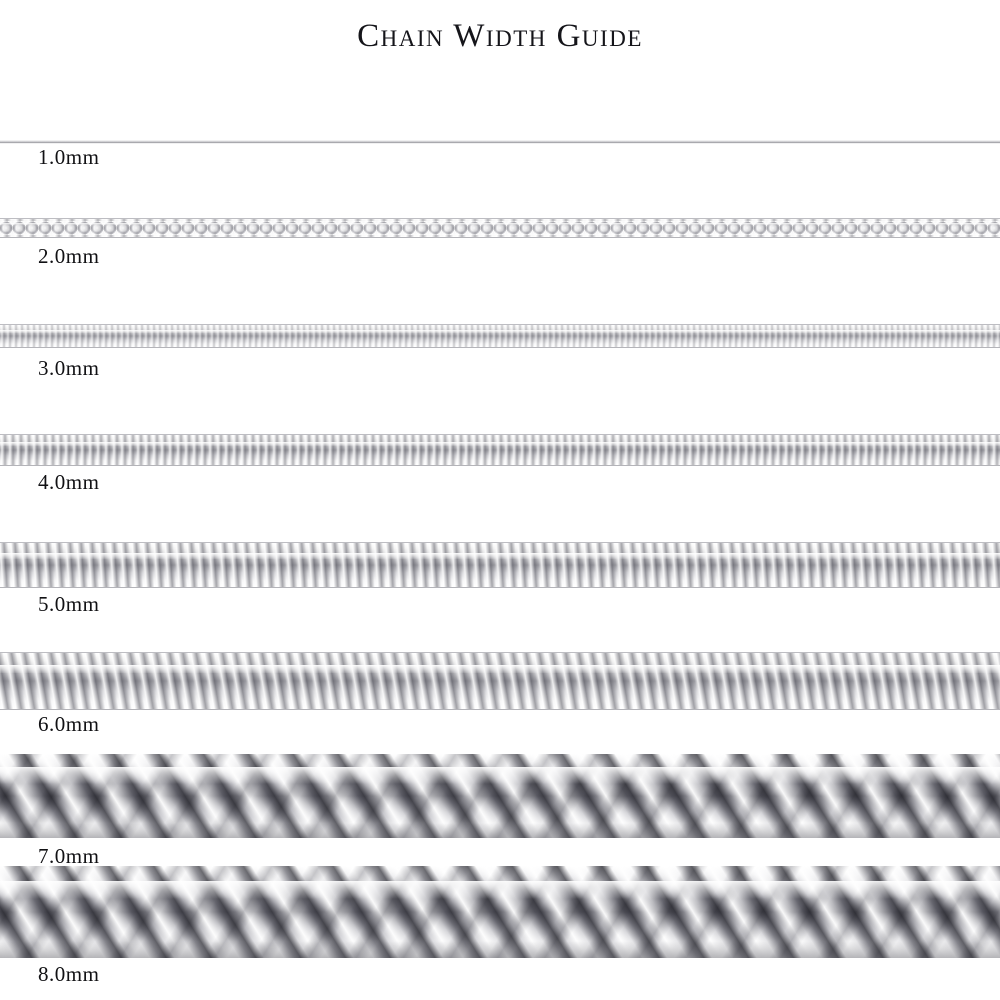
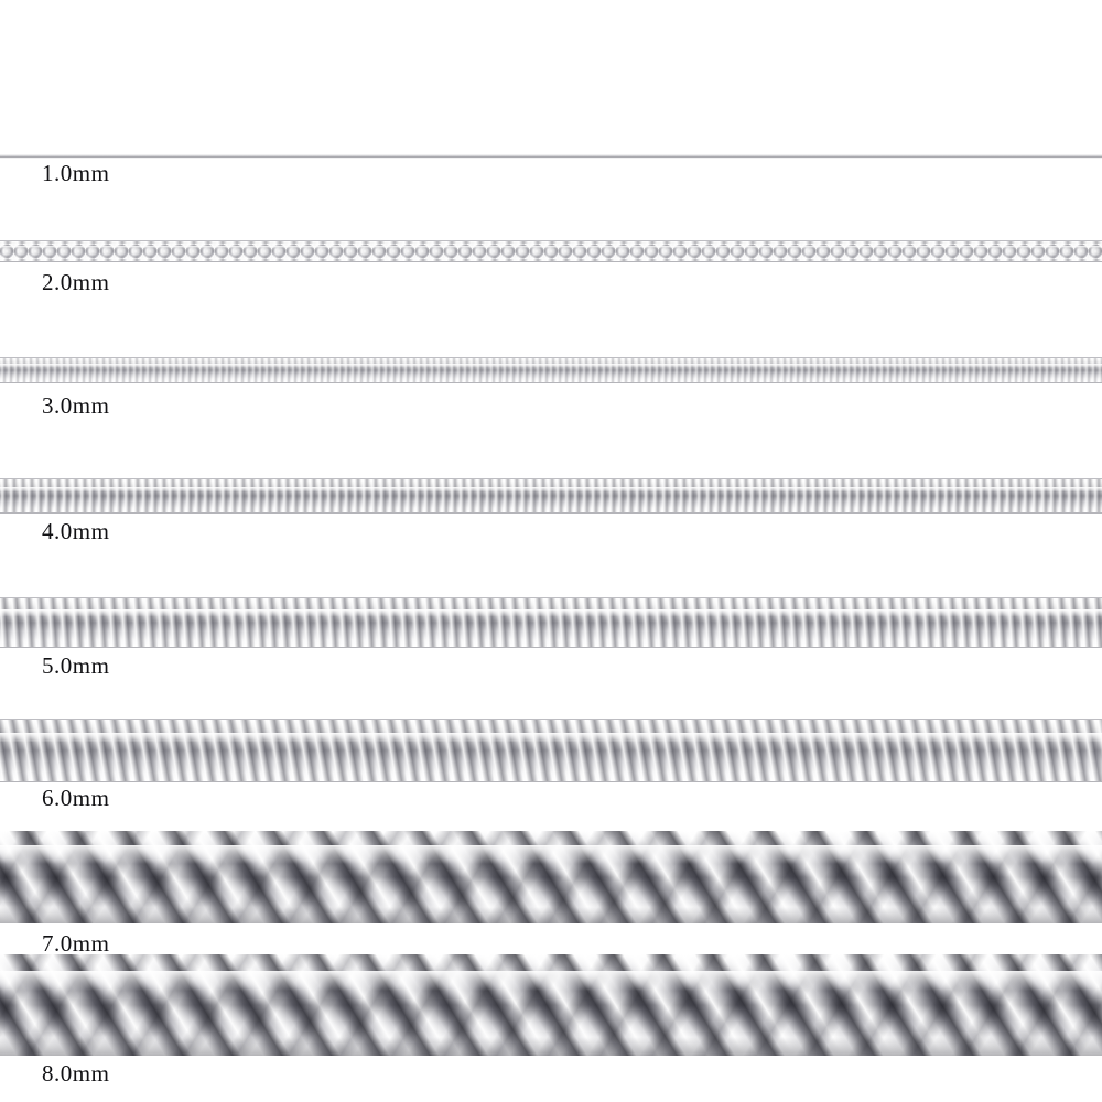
- Chain Width Guide
  1.0mm
  2.0mm
  3.0mm
  4.0mm
  5.0mm
  6.0mm
  7.0mm
  8.0mm
